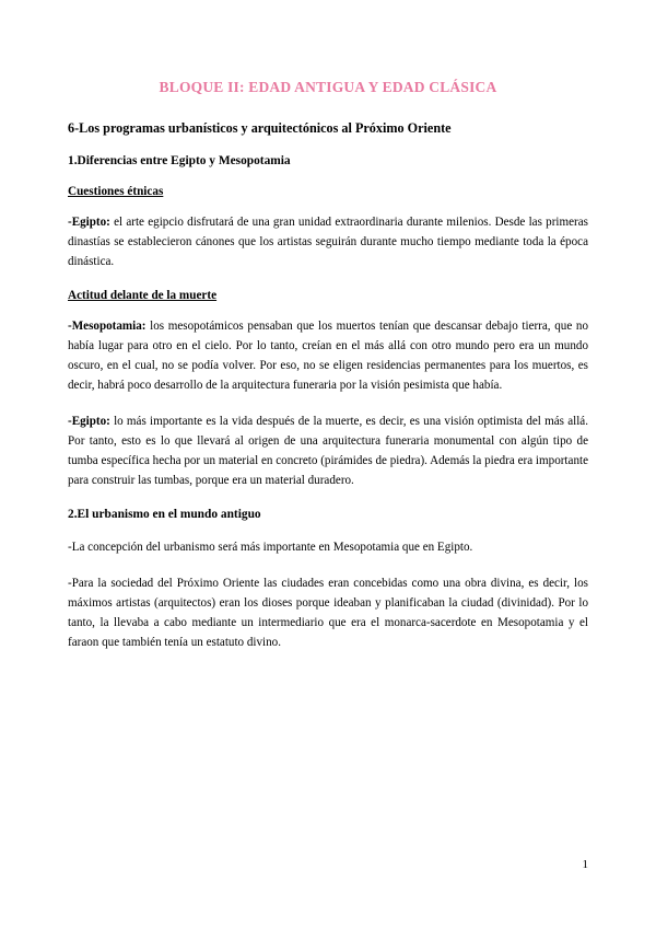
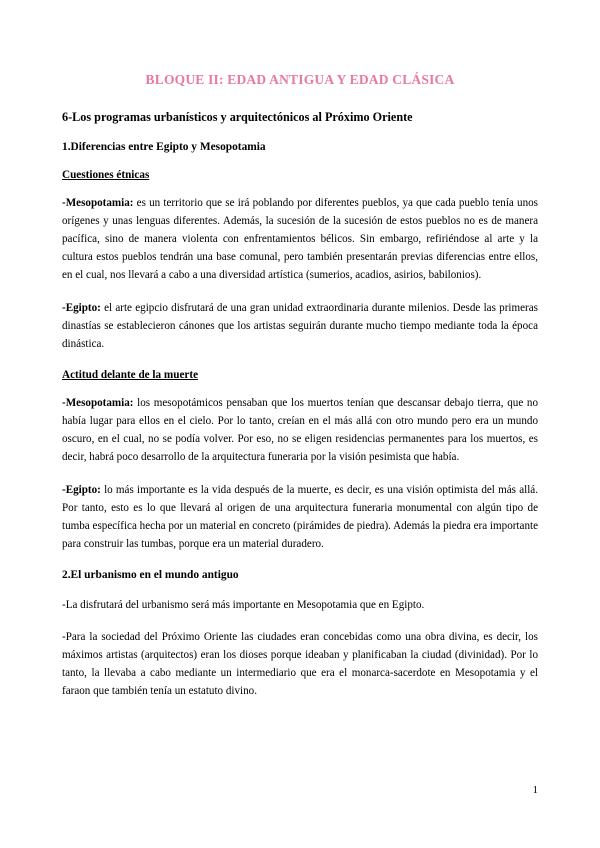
  BLOQUE II: EDAD ANTIGUA Y EDAD CLÁSICA
  6-Los programas urbanísticos y arquitectónicos al Próximo Oriente
  1.Diferencias entre Egipto y Mesopotamia
  Cuestiones étnicas
+ -Mesopotamia: es un territorio que se irá poblando por diferentes pueblos, ya que cada pueblo tenía unos orígenes y unas lenguas diferentes. Además, la sucesión de la sucesión de estos pueblos no es de manera pacífica, sino de manera violenta con enfrentamientos bélicos. Sin embargo, refiriéndose al arte y la cultura estos pueblos tendrán una base comunal, pero también presentarán previas diferencias entre ellos, en el cual, nos llevará a cabo a una diversidad artística (sumerios, acadios, asirios, babilonios).
  -Egipto: el arte egipcio disfrutará de una gran unidad extraordinaria durante milenios. Desde las primeras dinastías se establecieron cánones que los artistas seguirán durante mucho tiempo mediante toda la época dinástica.
  Actitud delante de la muerte
- -Mesopotamia: los mesopotámicos pensaban que los muertos tenían que descansar debajo tierra, que no había lugar para otro en el cielo. Por lo tanto, creían en el más allá con otro mundo pero era un mundo oscuro, en el cual, no se podía volver. Por eso, no se eligen residencias permanentes para los muertos, es decir, habrá poco desarrollo de la arquitectura funeraria por la visión pesimista que había.
+ -Mesopotamia: los mesopotámicos pensaban que los muertos tenían que descansar debajo tierra, que no había lugar para ellos en el cielo. Por lo tanto, creían en el más allá con otro mundo pero era un mundo oscuro, en el cual, no se podía volver. Por eso, no se eligen residencias permanentes para los muertos, es decir, habrá poco desarrollo de la arquitectura funeraria por la visión pesimista que había.
  -Egipto: lo más importante es la vida después de la muerte, es decir, es una visión optimista del más allá. Por tanto, esto es lo que llevará al origen de una arquitectura funeraria monumental con algún tipo de tumba específica hecha por un material en concreto (pirámides de piedra). Además la piedra era importante para construir las tumbas, porque era un material duradero.
  2.El urbanismo en el mundo antiguo
- -La concepción del urbanismo será más importante en Mesopotamia que en Egipto.
+ -La disfrutará del urbanismo será más importante en Mesopotamia que en Egipto.
  -Para la sociedad del Próximo Oriente las ciudades eran concebidas como una obra divina, es decir, los máximos artistas (arquitectos) eran los dioses porque ideaban y planificaban la ciudad (divinidad). Por lo tanto, la llevaba a cabo mediante un intermediario que era el monarca-sacerdote en Mesopotamia y el faraon que también tenía un estatuto divino.
  1
